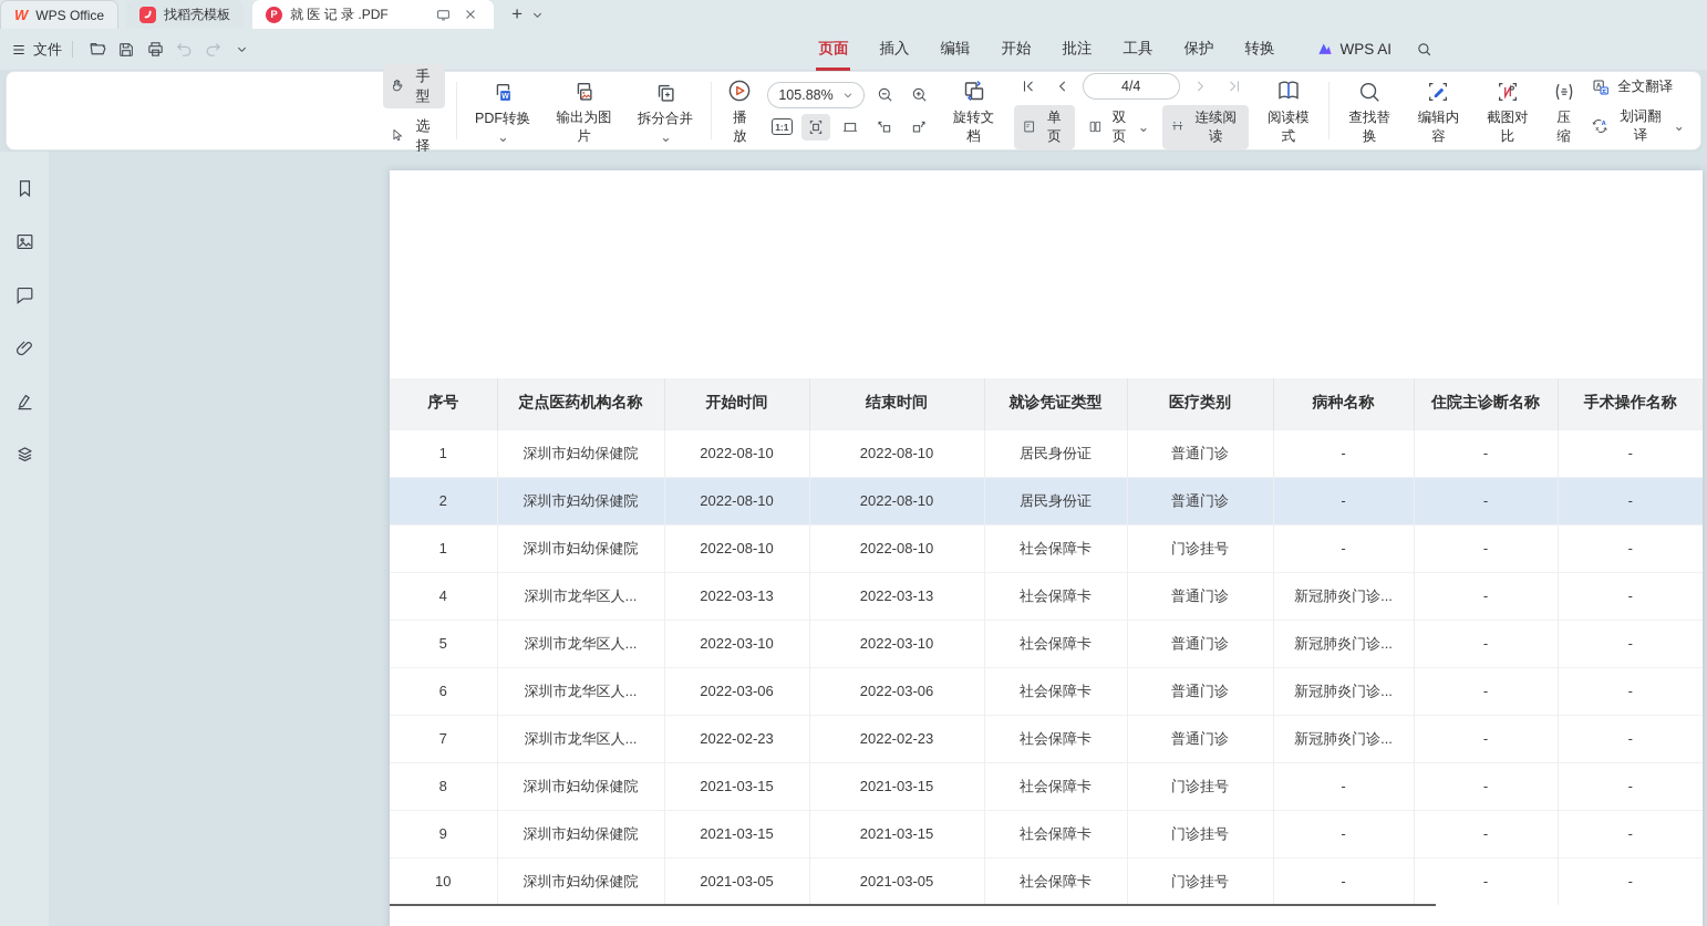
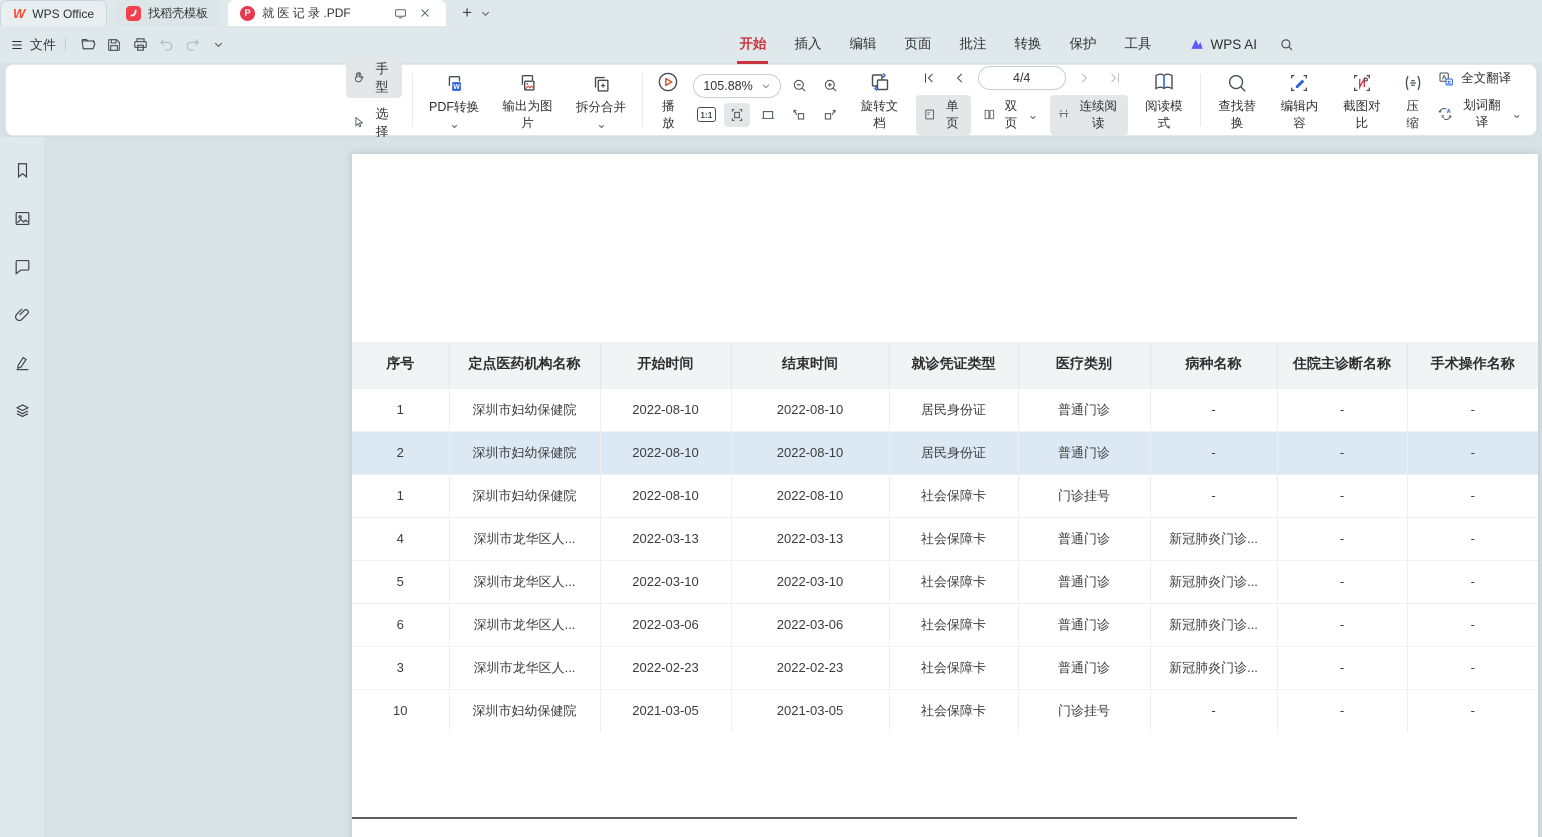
  W
  WPS Office
  找稻壳模板
  P
  就 医 记 录 .PDF
  +
  文件
- 页面
+ 开始
  插入
  编辑
- 开始
+ 页面
  批注
- 工具
+ 转换
  保护
- 转换
+ 工具
  WPS AI
  手型
  选择
  PDF转换⌄
  输出为图片
  拆分合并⌄
  播放
  105.88%
  1:1
  旋转文档
  4/4
  单页
  双页
  ⌄
  连续阅读
  阅读模式
  查找替换
  编辑内容
  截图对比
  压缩
  全文翻译
  划词翻译
  ⌄
  序号	定点医药机构名称	开始时间	结束时间	就诊凭证类型	医疗类别	病种名称	住院主诊断名称	手术操作名称
  1	深圳市妇幼保健院	2022-08-10	2022-08-10	居民身份证	普通门诊	-	-	-
  2	深圳市妇幼保健院	2022-08-10	2022-08-10	居民身份证	普通门诊	-	-	-
  1	深圳市妇幼保健院	2022-08-10	2022-08-10	社会保障卡	门诊挂号	-	-	-
  4	深圳市龙华区人...	2022-03-13	2022-03-13	社会保障卡	普通门诊	新冠肺炎门诊...	-	-
  5	深圳市龙华区人...	2022-03-10	2022-03-10	社会保障卡	普通门诊	新冠肺炎门诊...	-	-
  6	深圳市龙华区人...	2022-03-06	2022-03-06	社会保障卡	普通门诊	新冠肺炎门诊...	-	-
- 7	深圳市龙华区人...	2022-02-23	2022-02-23	社会保障卡	普通门诊	新冠肺炎门诊...	-	-
+ 3	深圳市龙华区人...	2022-02-23	2022-02-23	社会保障卡	普通门诊	新冠肺炎门诊...	-	-
- 8	深圳市妇幼保健院	2021-03-15	2021-03-15	社会保障卡	门诊挂号	-	-	-
- 9	深圳市妇幼保健院	2021-03-15	2021-03-15	社会保障卡	门诊挂号	-	-	-
  10	深圳市妇幼保健院	2021-03-05	2021-03-05	社会保障卡	门诊挂号	-	-	-
